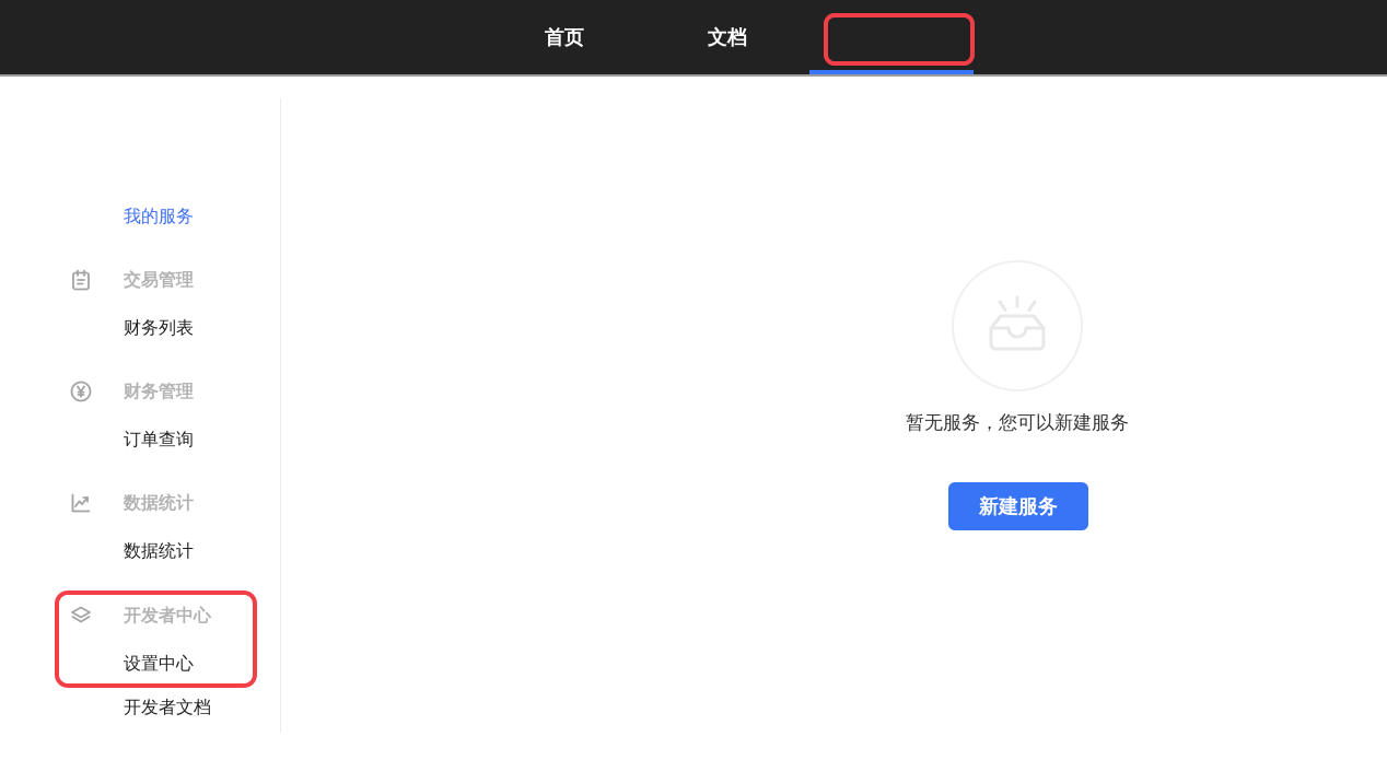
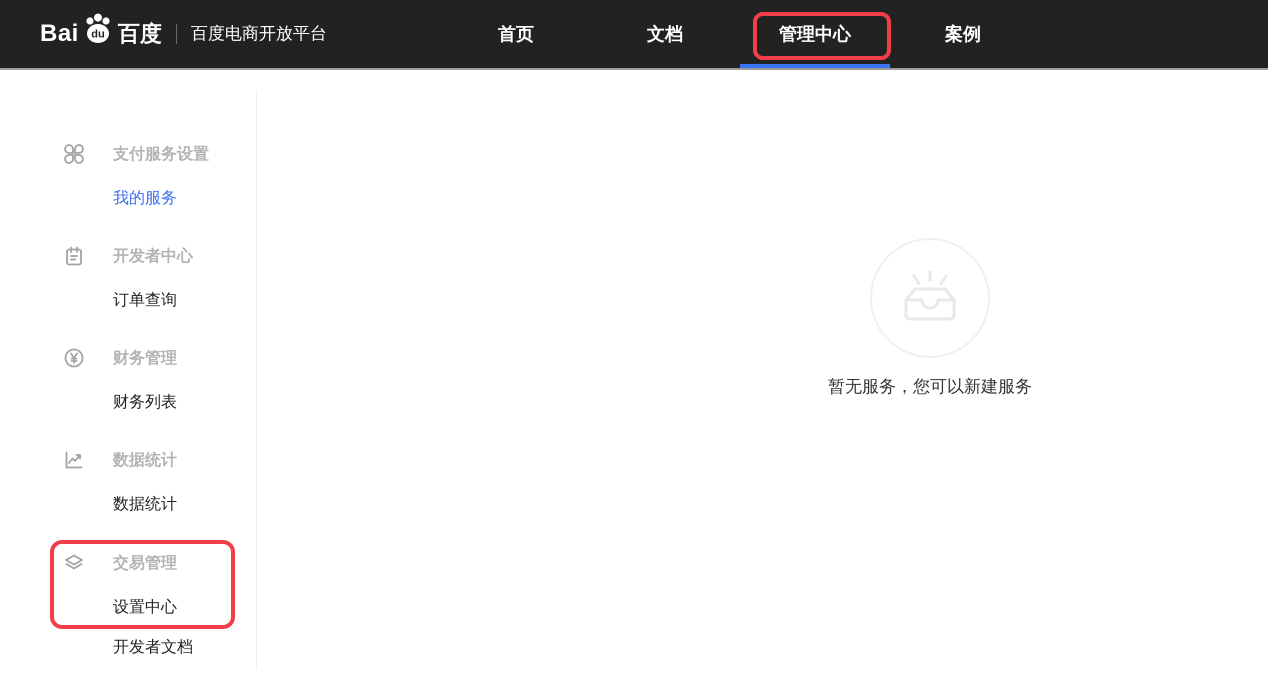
+ Bai
+ du
+ 百度
+ 百度电商开放平台
  首页
  文档
+ 管理中心
+ 案例
+ 支付服务设置
  我的服务
- 交易管理
+ 开发者中心
- 财务列表
+ 订单查询
  财务管理
- 订单查询
+ 财务列表
  数据统计
  数据统计
- 开发者中心
+ 交易管理
  设置中心
  开发者文档
  暂无服务，您可以新建服务
- 新建服务
